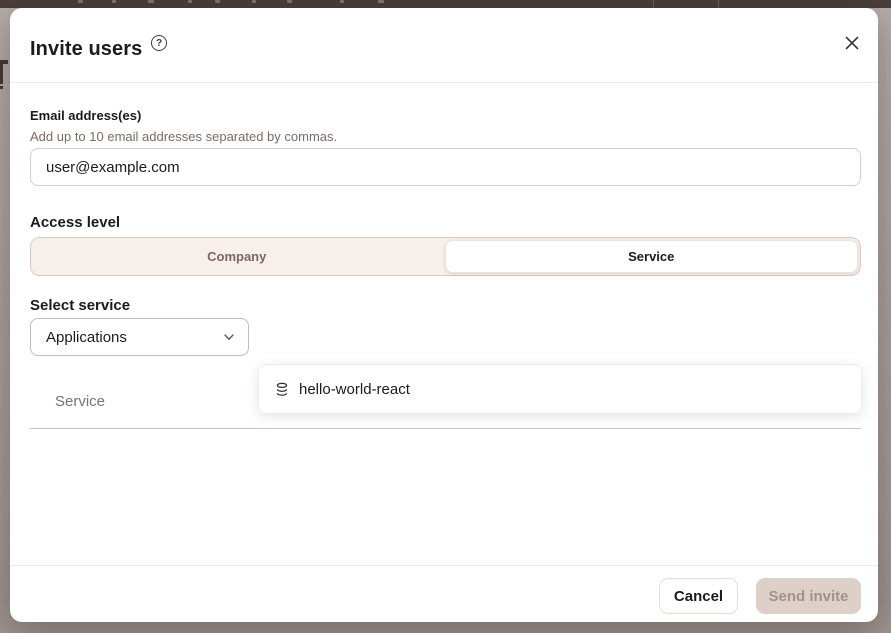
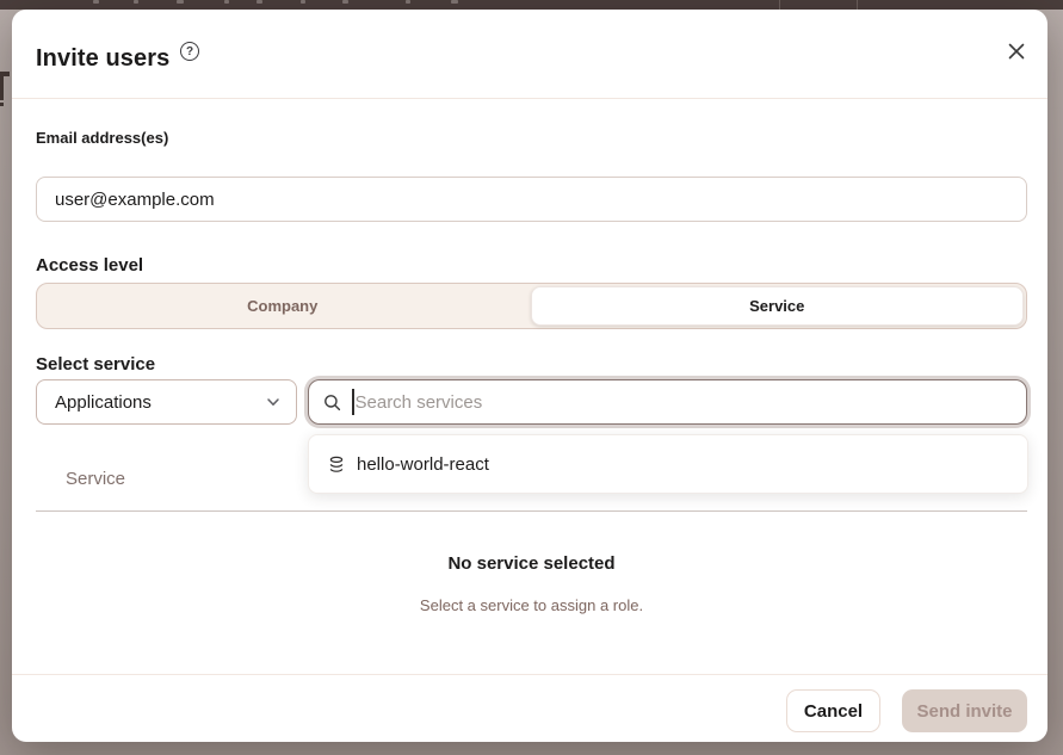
  Invite users
  ?
  Email address(es)
- Add up to 10 email addresses separated by commas.
  user@example.com
  Access level
  Company
  Service
  Select service
  Applications
+ Search services
  hello-world-react
  Service
+ No service selected
+ Select a service to assign a role.
  Cancel
  Send invite
